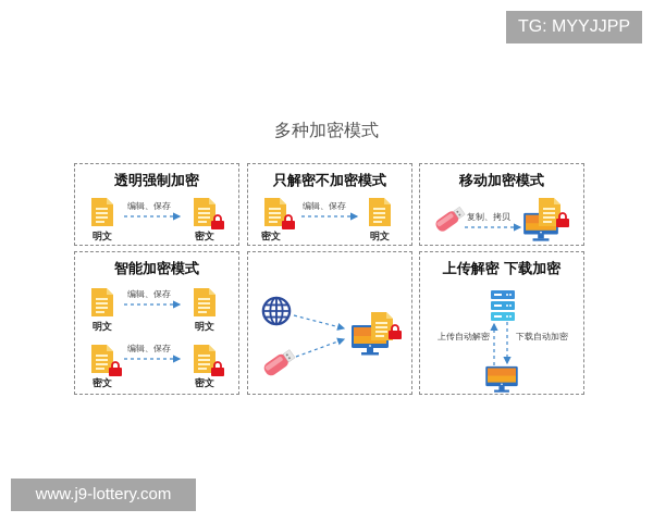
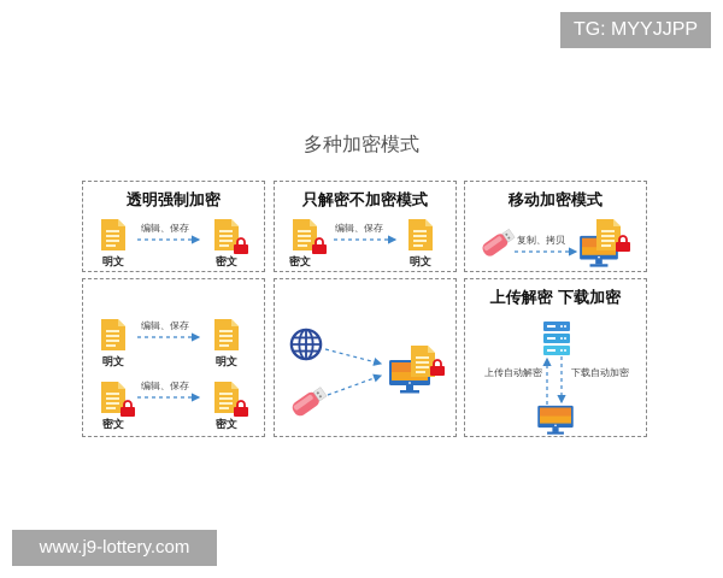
  TG: MYYJJPP
  多种加密模式
  透明强制加密
  明文
  编辑、保存
  密文
  只解密不加密模式
  密文
  编辑、保存
  明文
  移动加密模式
  复制、拷贝
- 智能加密模式
  明文
  编辑、保存
  明文
  密文
  编辑、保存
  密文
  上传解密 下载加密
  上传自动解密
  下载自动加密
  www.j9-lottery.com
